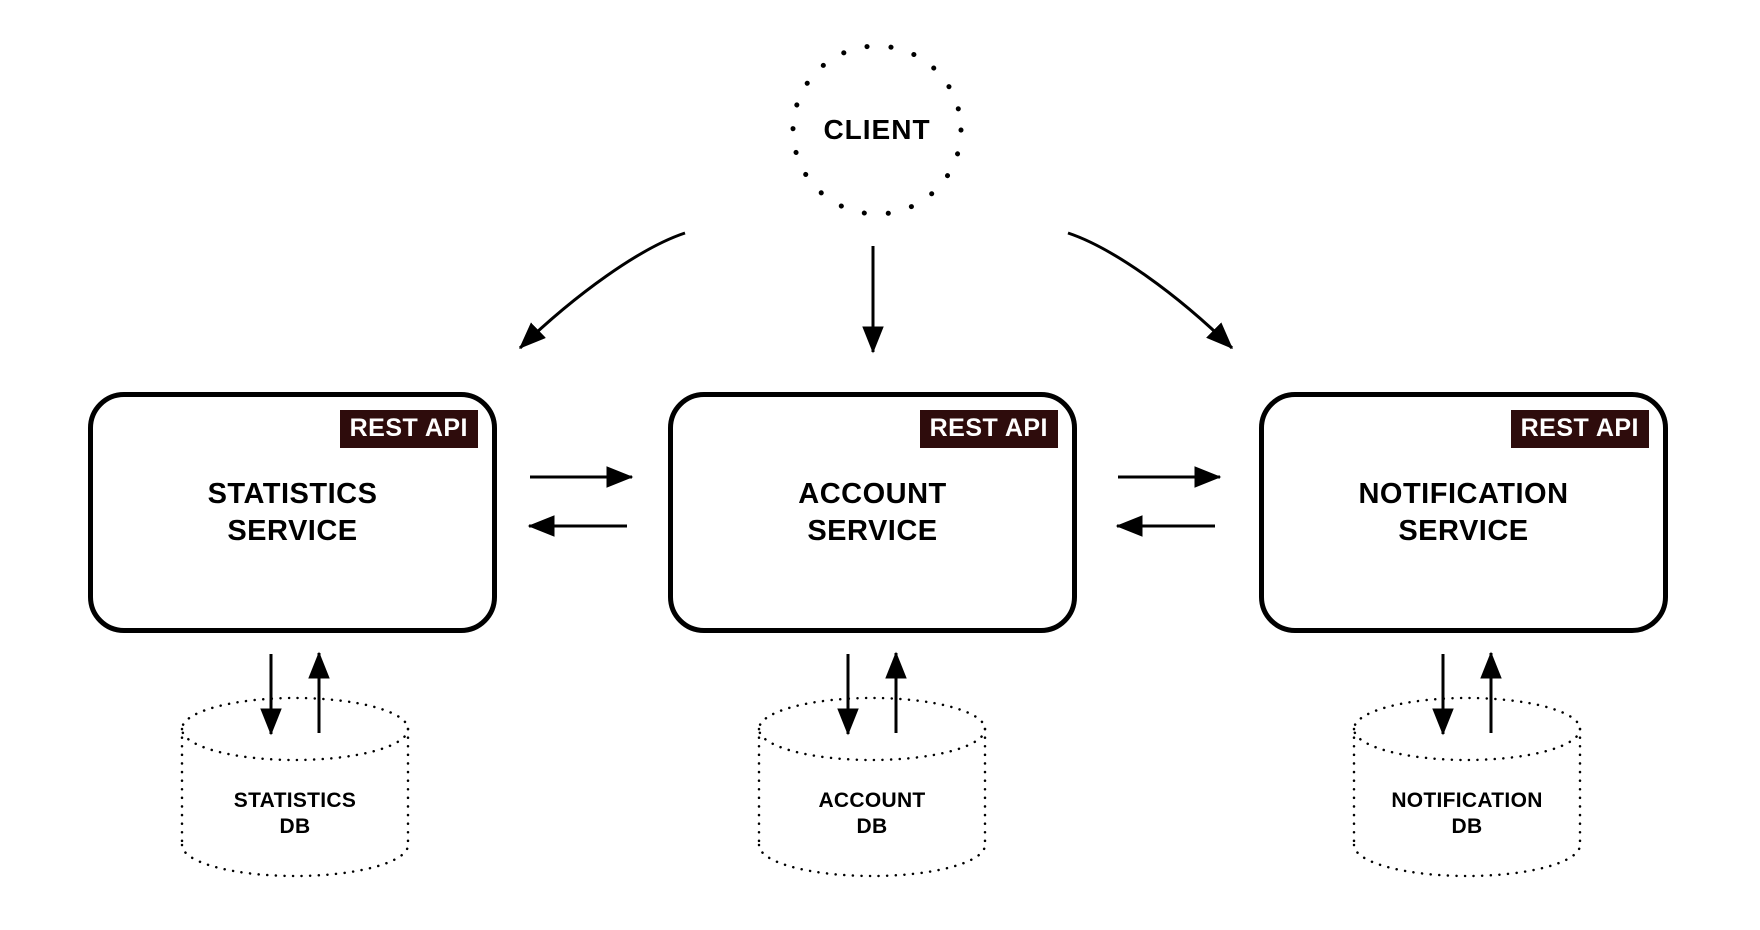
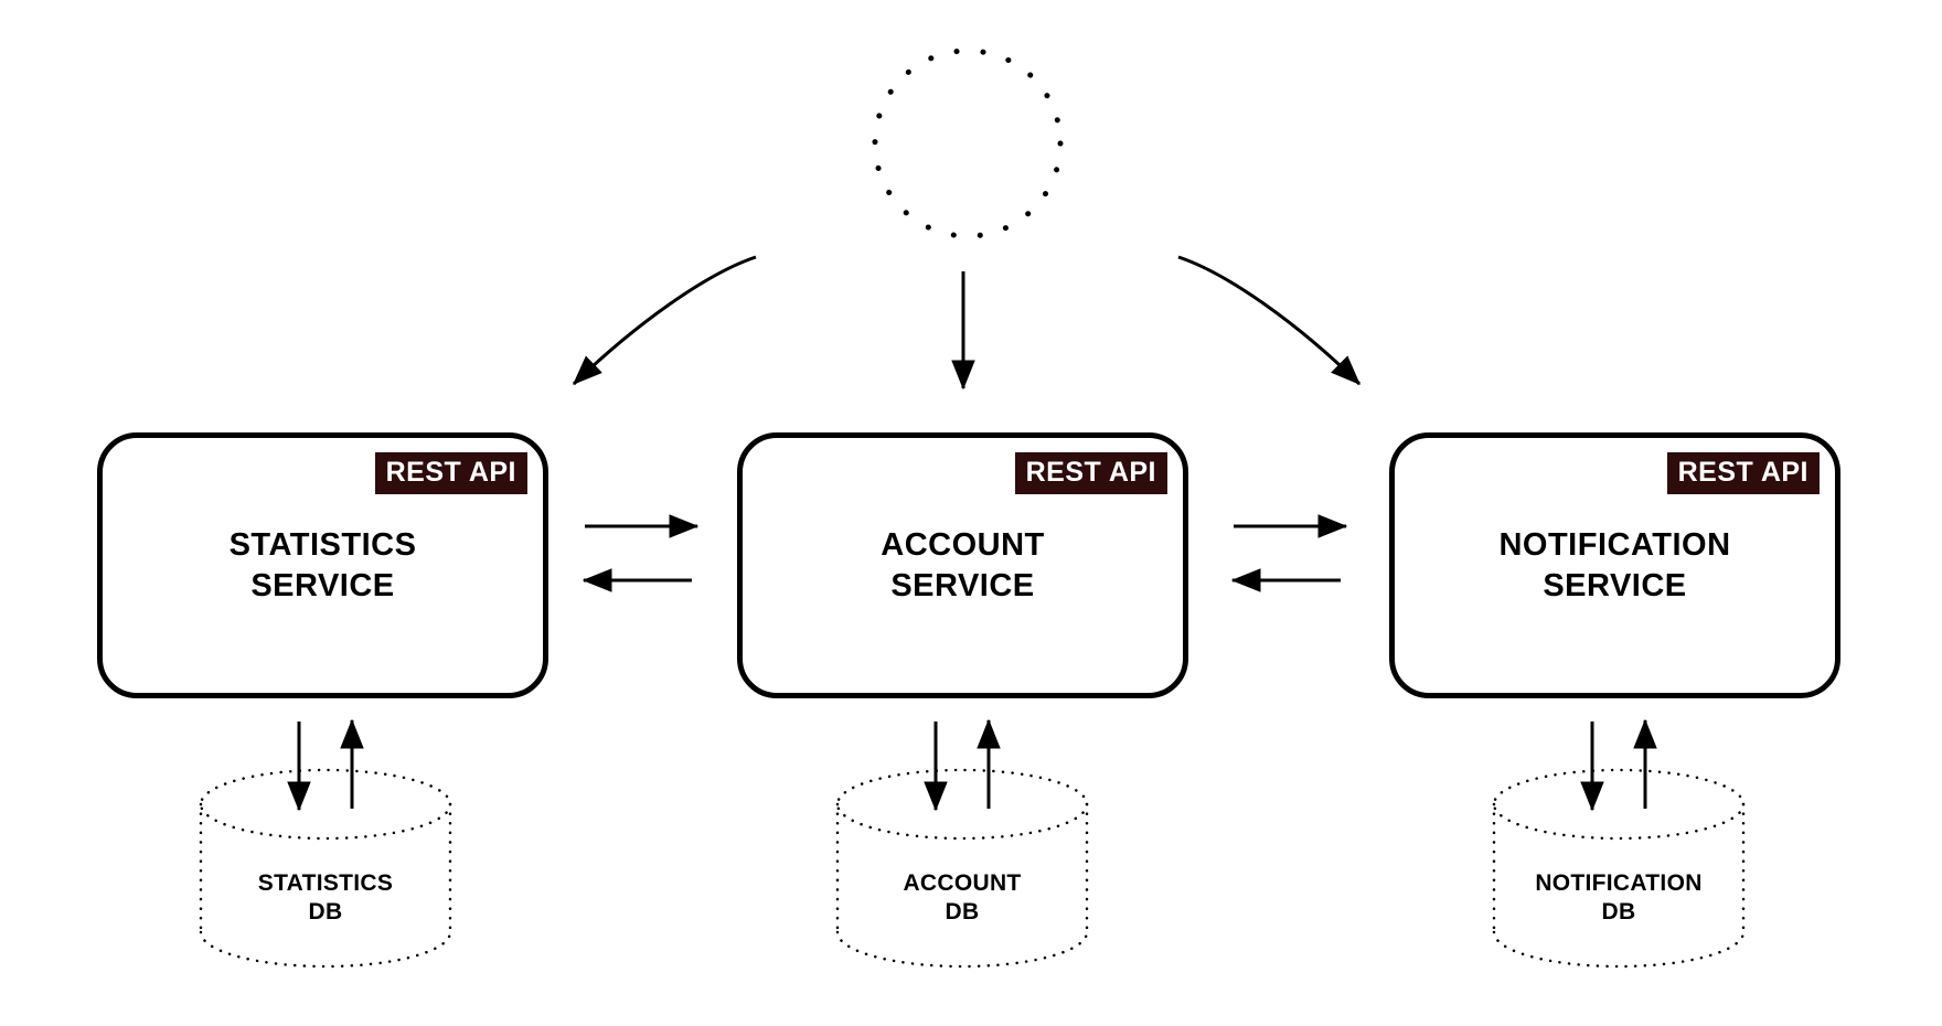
- CLIENT
  REST API
  STATISTICS
  SERVICE
  REST API
  ACCOUNT
  SERVICE
  REST API
  NOTIFICATION
  SERVICE
  STATISTICS
  DB
  ACCOUNT
  DB
  NOTIFICATION
  DB
